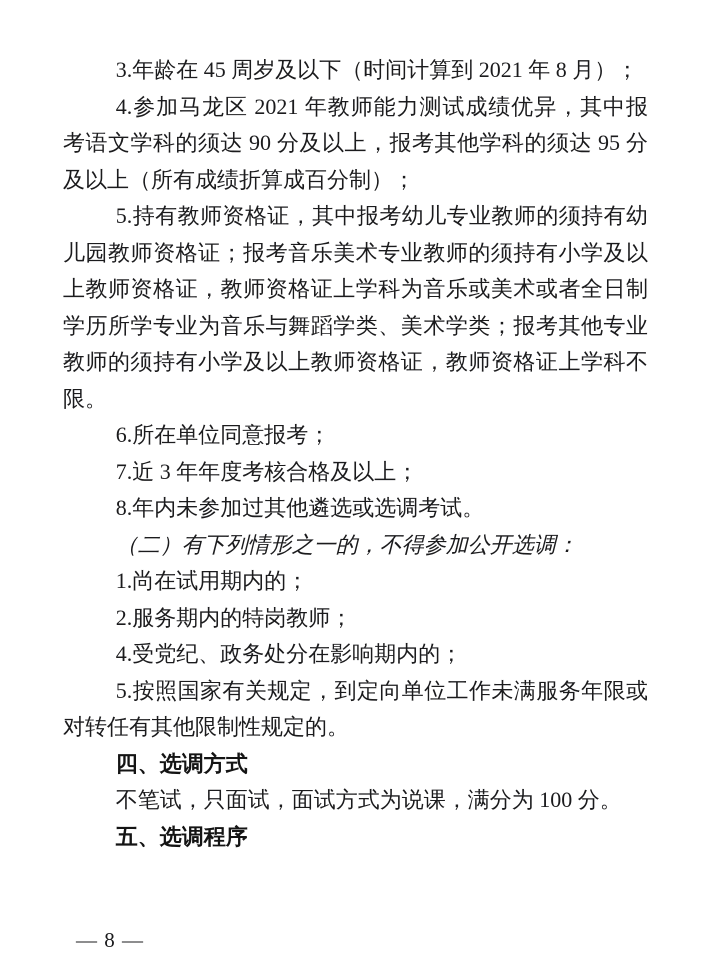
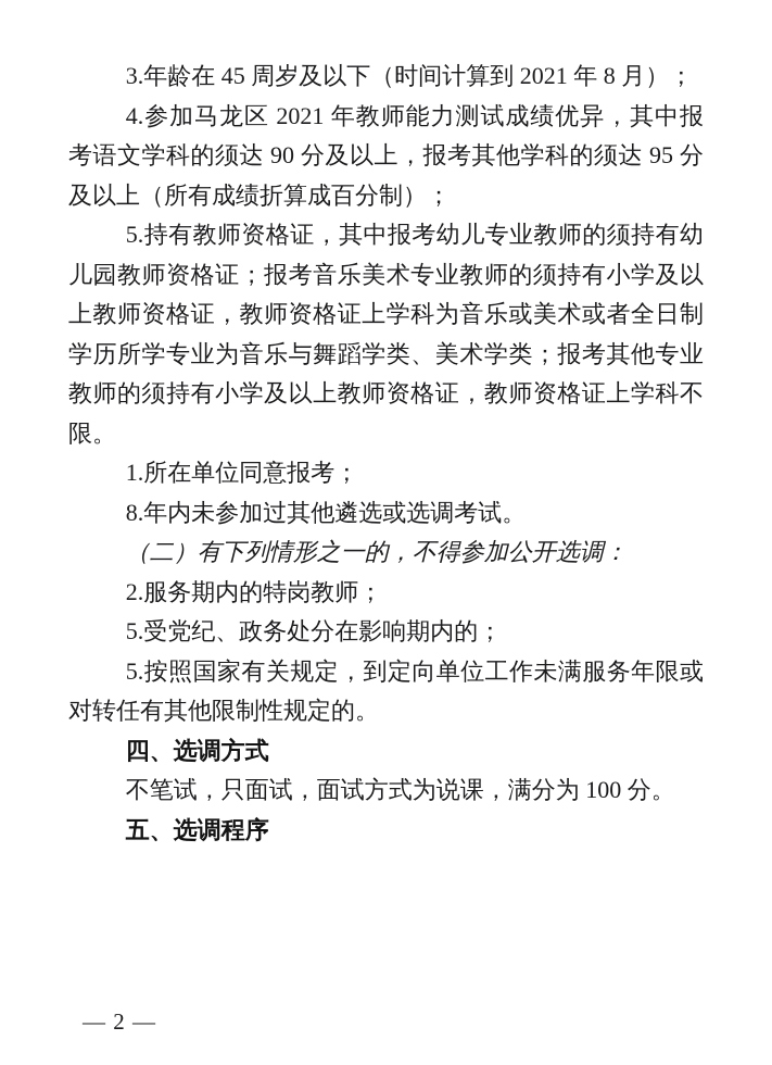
  3.年龄在 45 周岁及以下（时间计算到 2021 年 8 月）；
  4.参加马龙区 2021 年教师能力测试成绩优异，其中报考语文学科的须达 90 分及以上，报考其他学科的须达 95 分及以上（所有成绩折算成百分制）；
  5.持有教师资格证，其中报考幼儿专业教师的须持有幼儿园教师资格证；报考音乐美术专业教师的须持有小学及以上教师资格证，教师资格证上学科为音乐或美术或者全日制学历所学专业为音乐与舞蹈学类、美术学类；报考其他专业教师的须持有小学及以上教师资格证，教师资格证上学科不限。
- 6.所在单位同意报考；
+ 1.所在单位同意报考；
- 7.近 3 年年度考核合格及以上；
  8.年内未参加过其他遴选或选调考试。
  （二）有下列情形之一的，不得参加公开选调：
- 1.尚在试用期内的；
  2.服务期内的特岗教师；
- 4.受党纪、政务处分在影响期内的；
+ 5.受党纪、政务处分在影响期内的；
  5.按照国家有关规定，到定向单位工作未满服务年限或对转任有其他限制性规定的。
  四、选调方式
  不笔试，只面试，面试方式为说课，满分为 100 分。
  五、选调程序
- — 8 —
+ — 2 —
